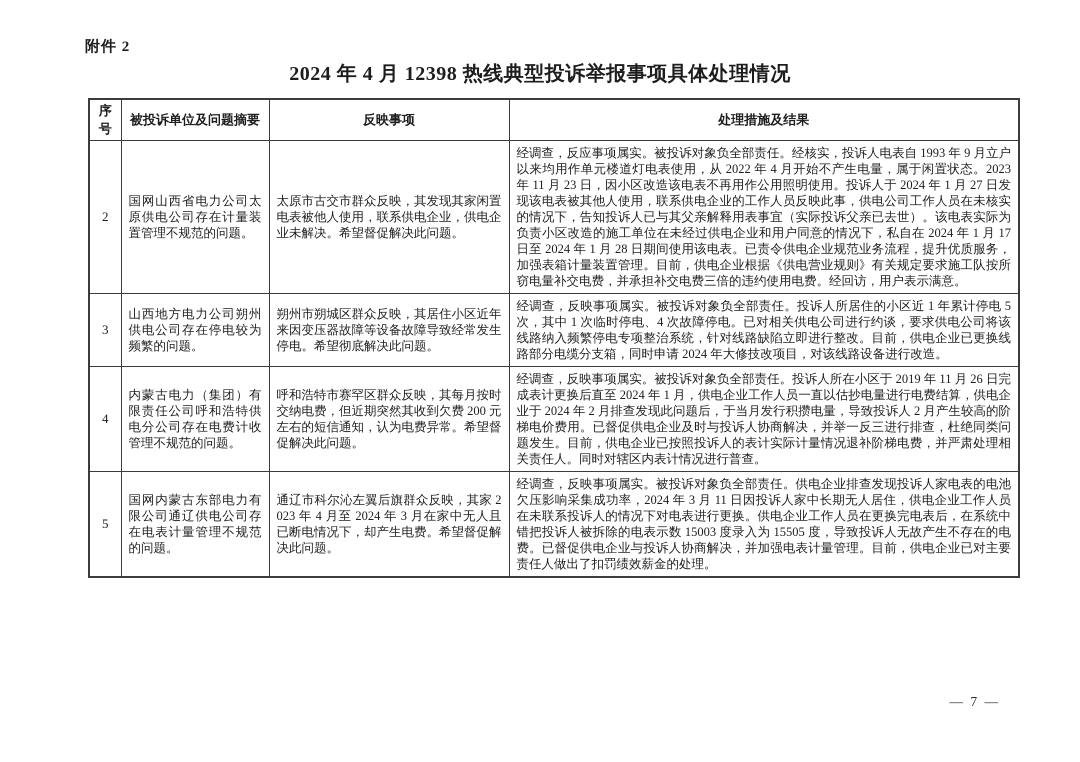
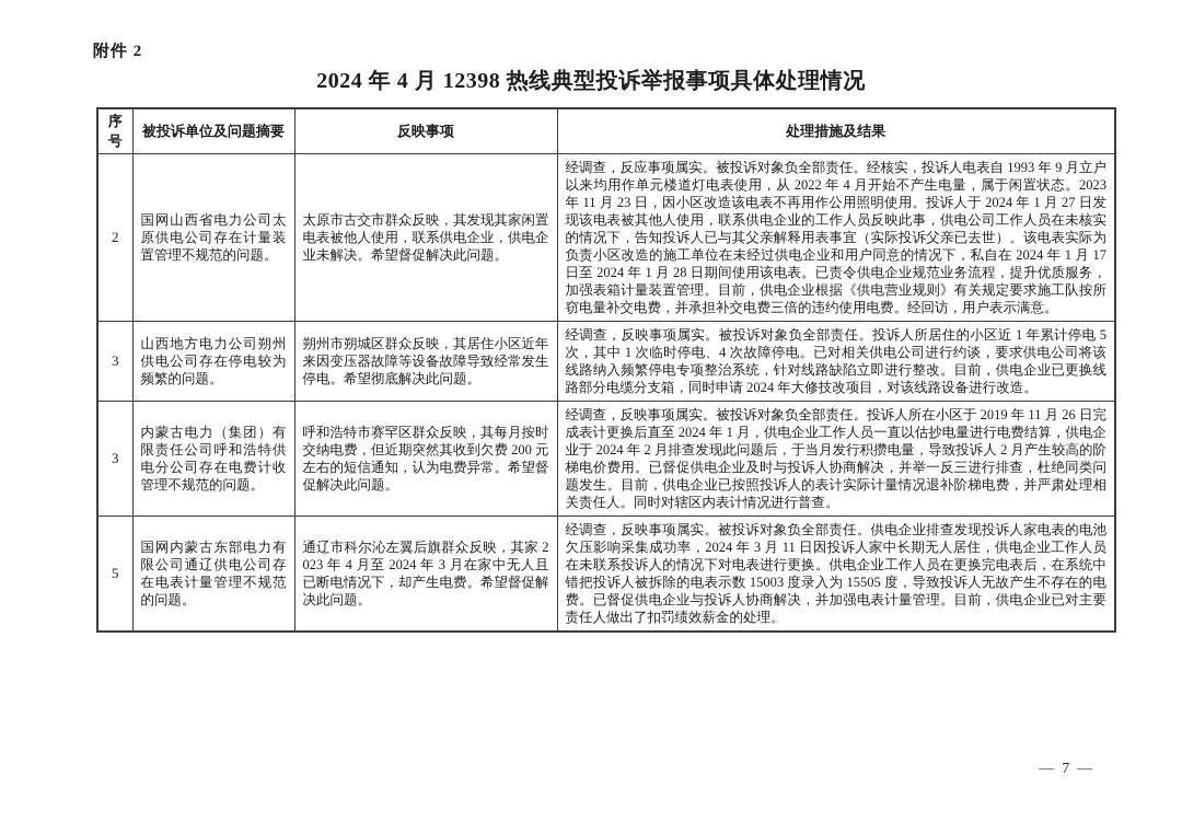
  附件 2
  2024 年 4 月 12398 热线典型投诉举报事项具体处理情况
  序号	被投诉单位及问题摘要	反映事项	处理措施及结果
  2	国网山西省电力公司太原供电公司存在计量装置管理不规范的问题。	太原市古交市群众反映，其发现其家闲置电表被他人使用，联系供电企业，供电企业未解决。希望督促解决此问题。	经调查，反应事项属实。被投诉对象负全部责任。经核实，投诉人电表自 1993 年 9 月立户以来均用作单元楼道灯电表使用，从 2022 年 4 月开始不产生电量，属于闲置状态。2023 年 11 月 23 日，因小区改造该电表不再用作公用照明使用。投诉人于 2024 年 1 月 27 日发现该电表被其他人使用，联系供电企业的工作人员反映此事，供电公司工作人员在未核实的情况下，告知投诉人已与其父亲解释用表事宜（实际投诉父亲已去世）。该电表实际为负责小区改造的施工单位在未经过供电企业和用户同意的情况下，私自在 2024 年 1 月 17 日至 2024 年 1 月 28 日期间使用该电表。已责令供电企业规范业务流程，提升优质服务，加强表箱计量装置管理。目前，供电企业根据《供电营业规则》有关规定要求施工队按所窃电量补交电费，并承担补交电费三倍的违约使用电费。经回访，用户表示满意。
  3	山西地方电力公司朔州供电公司存在停电较为频繁的问题。	朔州市朔城区群众反映，其居住小区近年来因变压器故障等设备故障导致经常发生停电。希望彻底解决此问题。	经调查，反映事项属实。被投诉对象负全部责任。投诉人所居住的小区近 1 年累计停电 5 次，其中 1 次临时停电、4 次故障停电。已对相关供电公司进行约谈，要求供电公司将该线路纳入频繁停电专项整治系统，针对线路缺陷立即进行整改。目前，供电企业已更换线路部分电缆分支箱，同时申请 2024 年大修技改项目，对该线路设备进行改造。
- 4	内蒙古电力（集团）有限责任公司呼和浩特供电分公司存在电费计收管理不规范的问题。	呼和浩特市赛罕区群众反映，其每月按时交纳电费，但近期突然其收到欠费 200 元左右的短信通知，认为电费异常。希望督促解决此问题。	经调查，反映事项属实。被投诉对象负全部责任。投诉人所在小区于 2019 年 11 月 26 日完成表计更换后直至 2024 年 1 月，供电企业工作人员一直以估抄电量进行电费结算，供电企业于 2024 年 2 月排查发现此问题后，于当月发行积攒电量，导致投诉人 2 月产生较高的阶梯电价费用。已督促供电企业及时与投诉人协商解决，并举一反三进行排查，杜绝同类问题发生。目前，供电企业已按照投诉人的表计实际计量情况退补阶梯电费，并严肃处理相关责任人。同时对辖区内表计情况进行普查。
+ 3	内蒙古电力（集团）有限责任公司呼和浩特供电分公司存在电费计收管理不规范的问题。	呼和浩特市赛罕区群众反映，其每月按时交纳电费，但近期突然其收到欠费 200 元左右的短信通知，认为电费异常。希望督促解决此问题。	经调查，反映事项属实。被投诉对象负全部责任。投诉人所在小区于 2019 年 11 月 26 日完成表计更换后直至 2024 年 1 月，供电企业工作人员一直以估抄电量进行电费结算，供电企业于 2024 年 2 月排查发现此问题后，于当月发行积攒电量，导致投诉人 2 月产生较高的阶梯电价费用。已督促供电企业及时与投诉人协商解决，并举一反三进行排查，杜绝同类问题发生。目前，供电企业已按照投诉人的表计实际计量情况退补阶梯电费，并严肃处理相关责任人。同时对辖区内表计情况进行普查。
  5	国网内蒙古东部电力有限公司通辽供电公司存在电表计量管理不规范的问题。	通辽市科尔沁左翼后旗群众反映，其家 2023 年 4 月至 2024 年 3 月在家中无人且已断电情况下，却产生电费。希望督促解决此问题。	经调查，反映事项属实。被投诉对象负全部责任。供电企业排查发现投诉人家电表的电池欠压影响采集成功率，2024 年 3 月 11 日因投诉人家中长期无人居住，供电企业工作人员在未联系投诉人的情况下对电表进行更换。供电企业工作人员在更换完电表后，在系统中错把投诉人被拆除的电表示数 15003 度录入为 15505 度，导致投诉人无故产生不存在的电费。已督促供电企业与投诉人协商解决，并加强电表计量管理。目前，供电企业已对主要责任人做出了扣罚绩效薪金的处理。
  — 7 —
